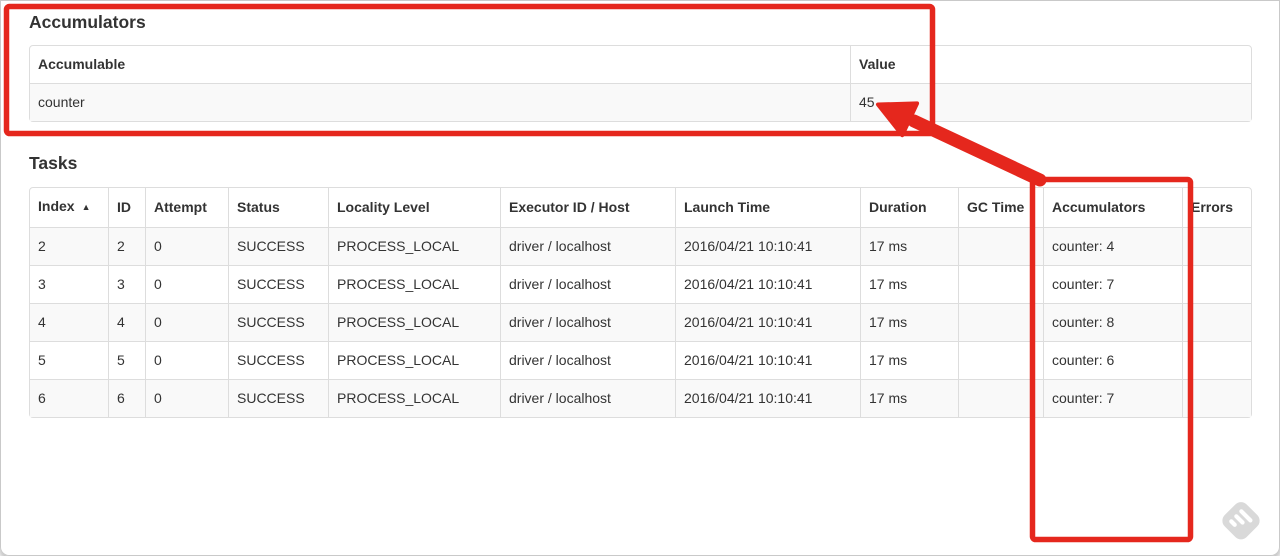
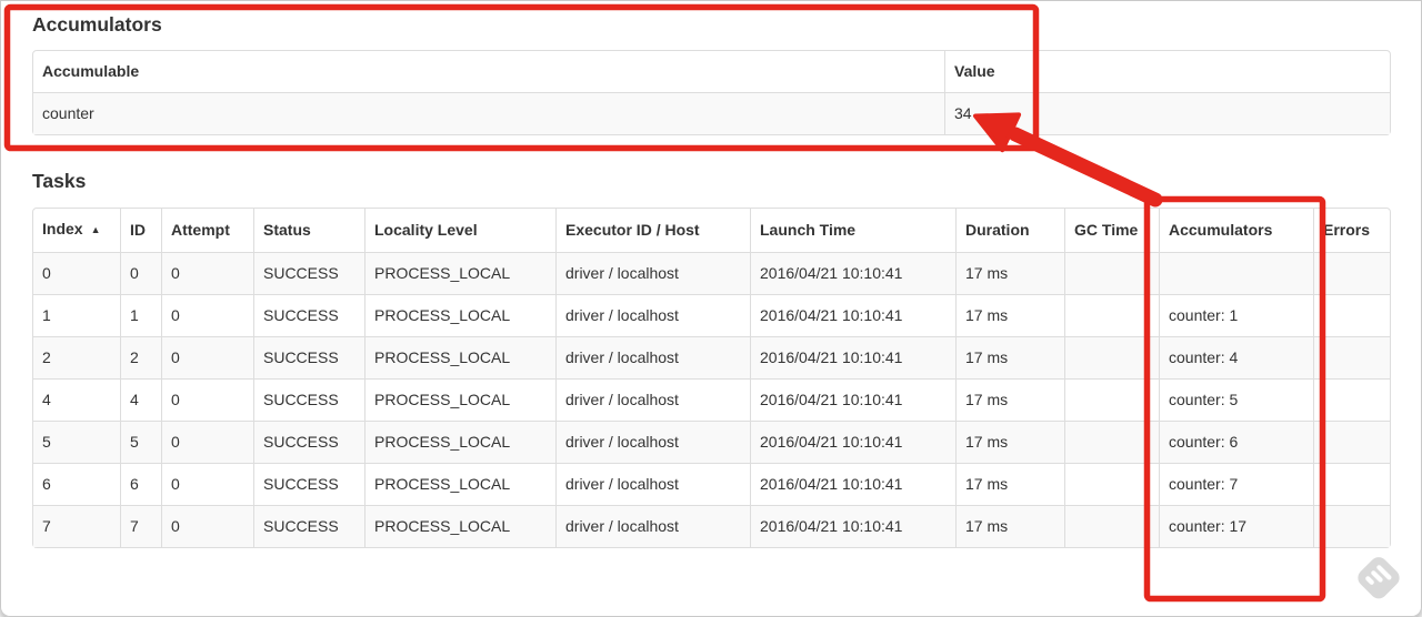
  Accumulators
  Accumulable	Value
- counter	45
+ counter	34
  Tasks
  Index ▲	ID	Attempt	Status	Locality Level	Executor ID / Host	Launch Time	Duration	GC Time	Accumulators	Errors
+ 0	0	0	SUCCESS	PROCESS_LOCAL	driver / localhost	2016/04/21 10:10:41	17 ms
+ 1	1	0	SUCCESS	PROCESS_LOCAL	driver / localhost	2016/04/21 10:10:41	17 ms		counter: 1
  2	2	0	SUCCESS	PROCESS_LOCAL	driver / localhost	2016/04/21 10:10:41	17 ms		counter: 4
- 3	3	0	SUCCESS	PROCESS_LOCAL	driver / localhost	2016/04/21 10:10:41	17 ms		counter: 7
- 4	4	0	SUCCESS	PROCESS_LOCAL	driver / localhost	2016/04/21 10:10:41	17 ms		counter: 8
+ 4	4	0	SUCCESS	PROCESS_LOCAL	driver / localhost	2016/04/21 10:10:41	17 ms		counter: 5
  5	5	0	SUCCESS	PROCESS_LOCAL	driver / localhost	2016/04/21 10:10:41	17 ms		counter: 6
  6	6	0	SUCCESS	PROCESS_LOCAL	driver / localhost	2016/04/21 10:10:41	17 ms		counter: 7
+ 7	7	0	SUCCESS	PROCESS_LOCAL	driver / localhost	2016/04/21 10:10:41	17 ms		counter: 17
